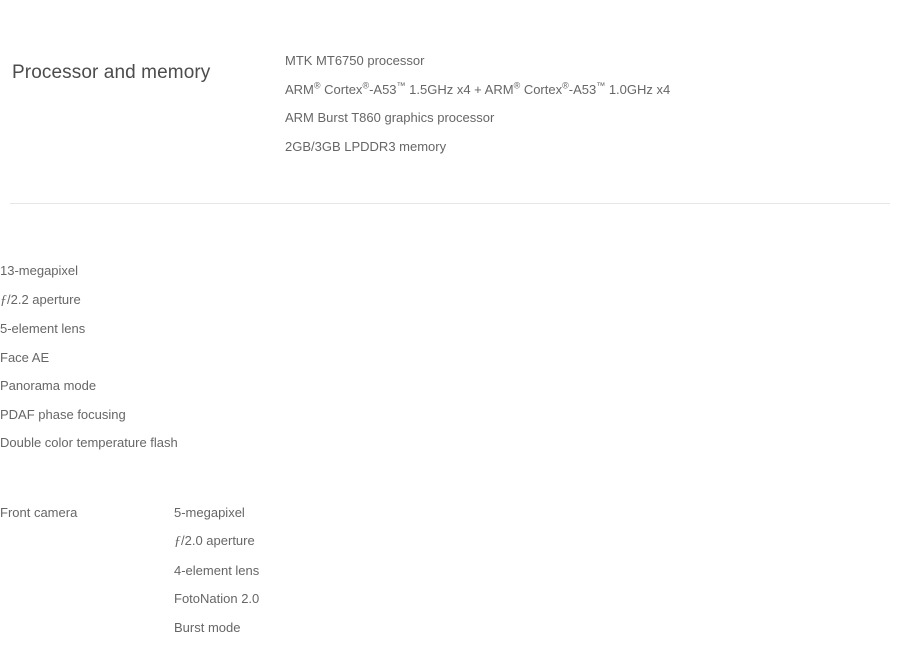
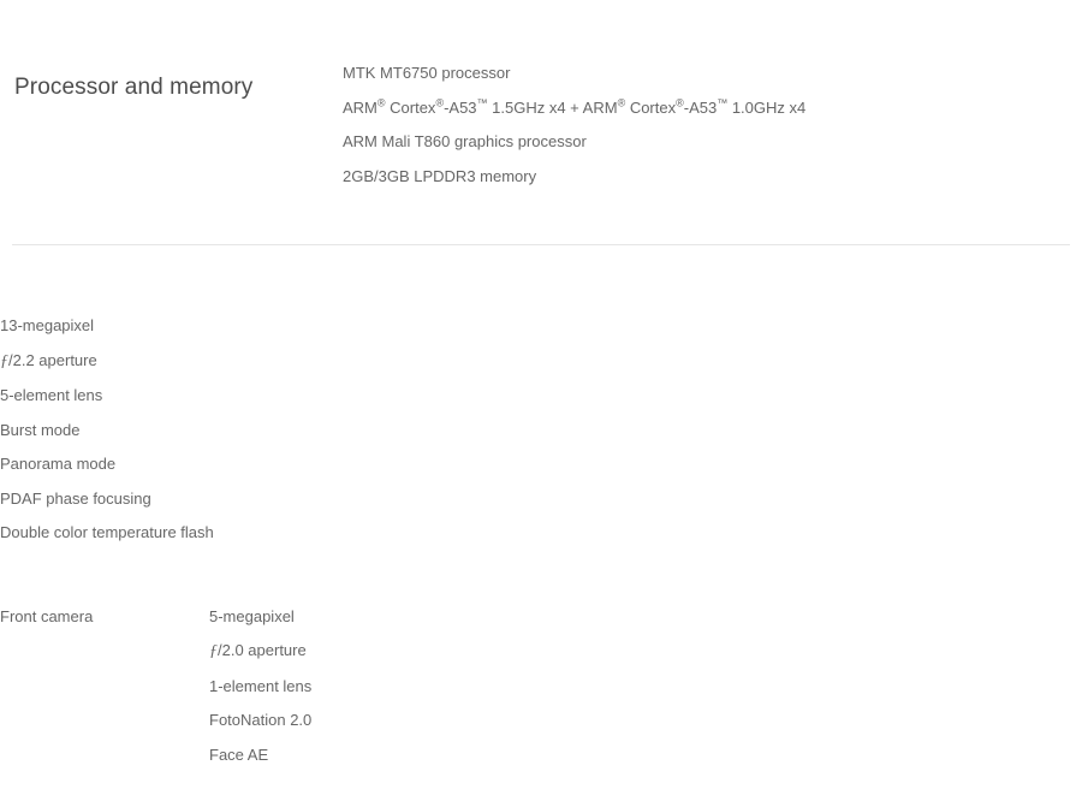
  Processor and memory
  MTK MT6750 processor
  ARM® Cortex®-A53™ 1.5GHz x4 + ARM® Cortex®-A53™ 1.0GHz x4
- ARM Burst T860 graphics processor
+ ARM Mali T860 graphics processor
  2GB/3GB LPDDR3 memory
  13-megapixel
  ƒ/2.2 aperture
  5-element lens
- Face AE
+ Burst mode
  Panorama mode
  PDAF phase focusing
  Double color temperature flash
  Front camera
  5-megapixel
  ƒ/2.0 aperture
- 4-element lens
+ 1-element lens
  FotoNation 2.0
- Burst mode
+ Face AE
